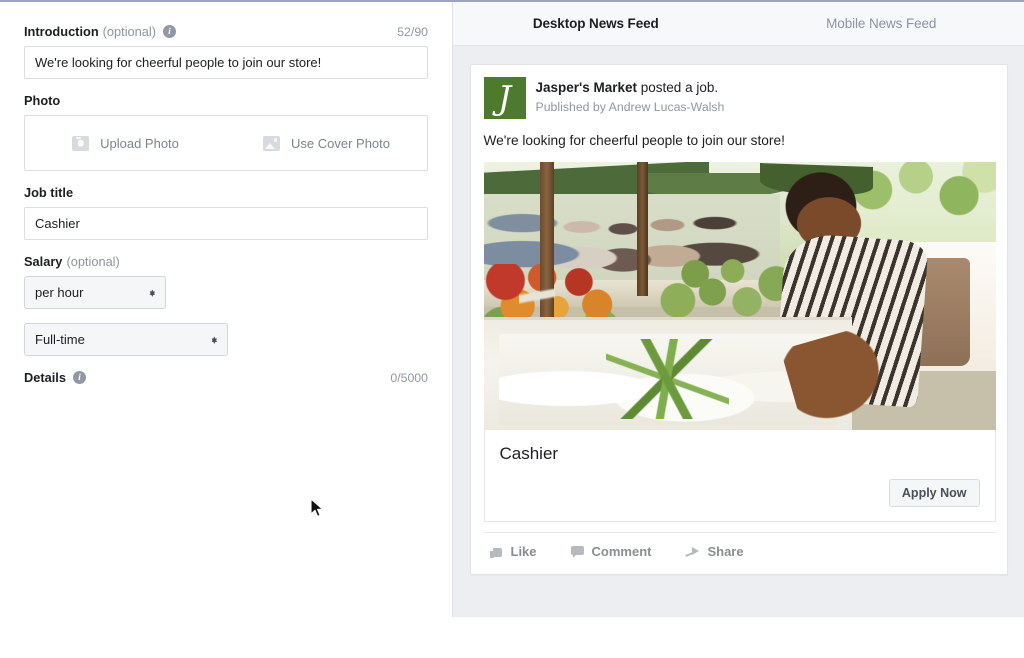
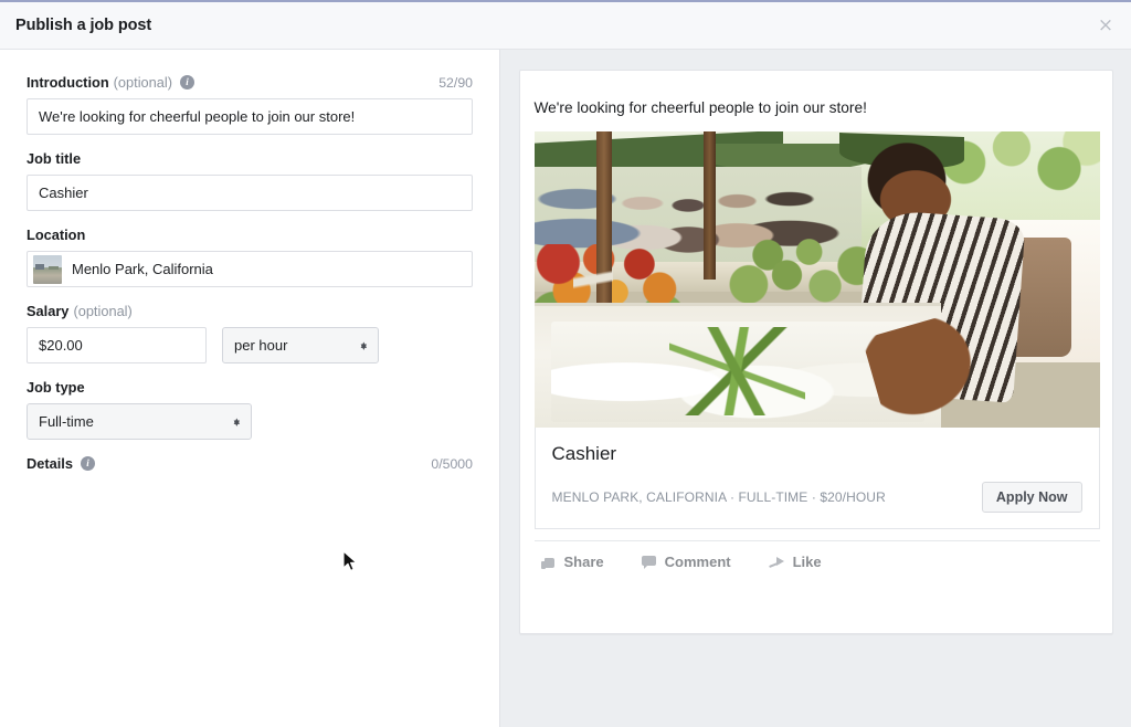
+ Publish a job post
+ ×
  Introduction
  (optional)
  i
  52/90
  We're looking for cheerful people to join our store!
- Photo
- Upload Photo
- Use Cover Photo
  Job title
  Cashier
+ Location
+ Menlo Park, California
  Salary
  (optional)
+ $20.00
  per hour
  ▼
+ Job type
  Full-time
  ▼
  Details
  i
  0/5000
- Desktop News Feed
- Mobile News Feed
- J
- Jasper's Market posted a job.
- Published by Andrew Lucas-Walsh
  We're looking for cheerful people to join our store!
  Cashier
+ MENLO PARK, CALIFORNIA · FULL-TIME · $20/HOUR
  Apply Now
- Like
+ Share
  Comment
- Share
+ Like
